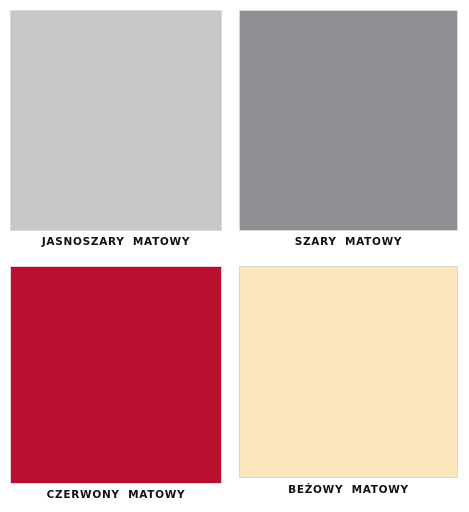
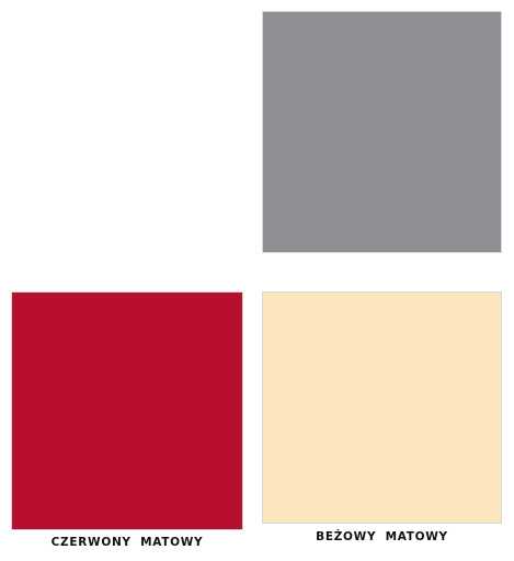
- JASNOSZARY MATOWY
- SZARY MATOWY
  CZERWONY MATOWY
  BEŻOWY MATOWY
